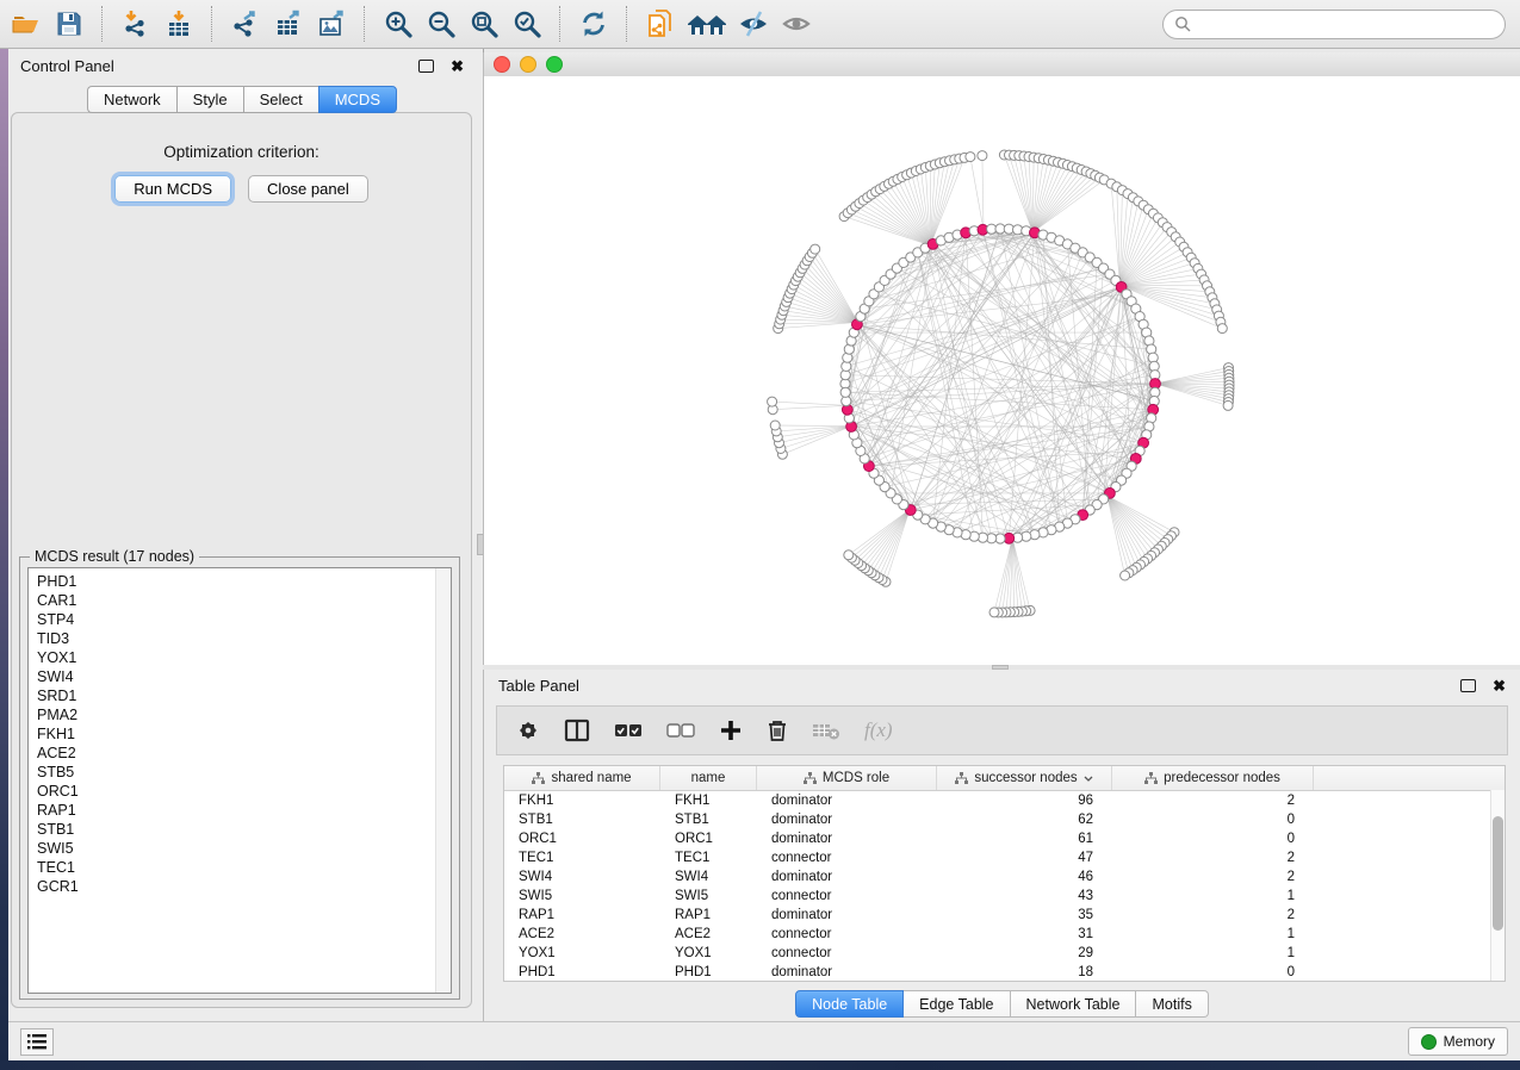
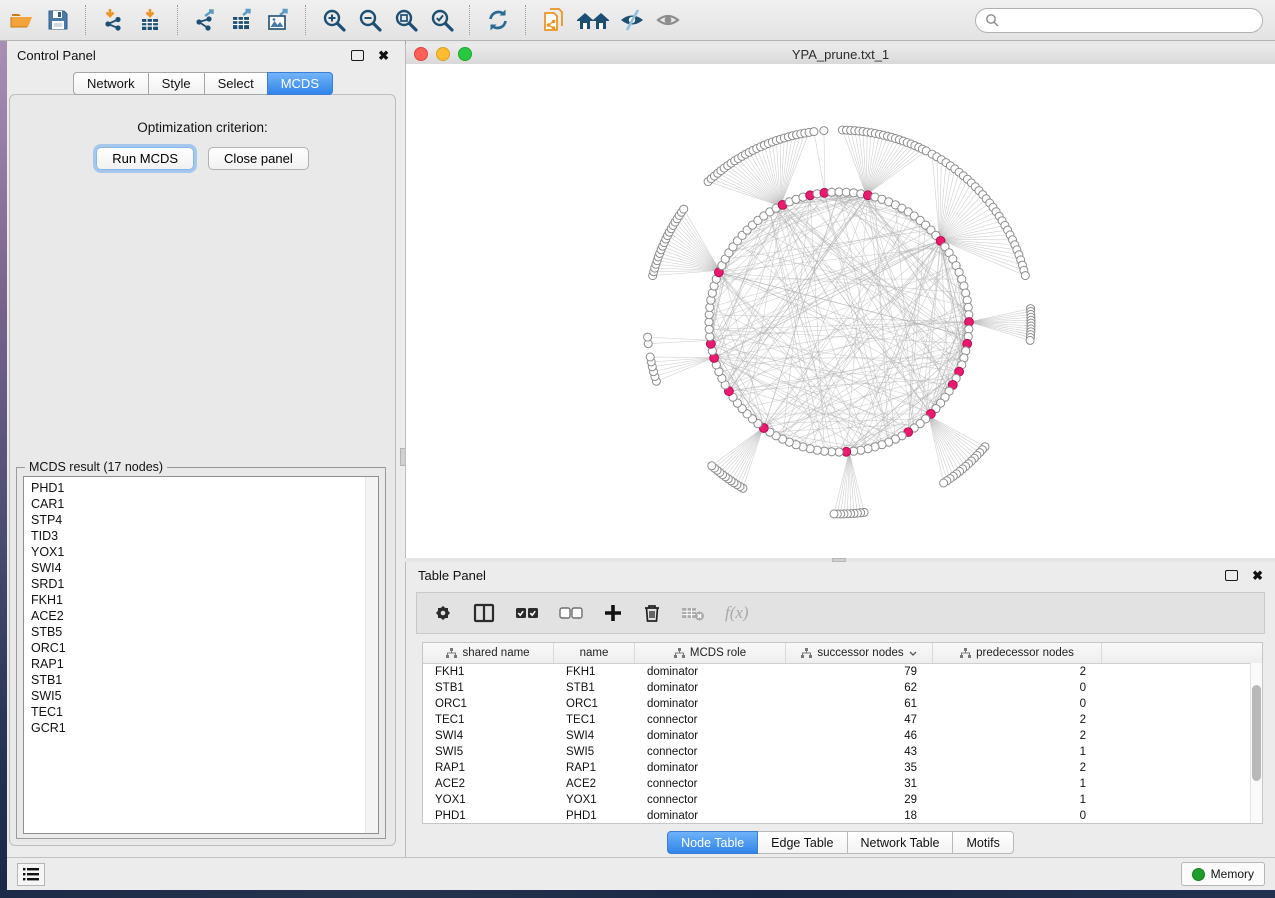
  Control Panel
  ✖
  Network
  Style
  Select
  MCDS
  Optimization criterion:
  Run MCDS
  Close panel
  MCDS result (17 nodes)
  PHD1
  CAR1
  STP4
  TID3
  YOX1
  SWI4
  SRD1
- PMA2
  FKH1
  ACE2
  STB5
  ORC1
  RAP1
  STB1
  SWI5
  TEC1
  GCR1
+ YPA_prune.txt_1
  Table Panel
  ✖
  f(x)
  shared name
  name
  MCDS role
  successor nodes
  predecessor nodes
  FKH1
  FKH1
  dominator
- 96
+ 79
  2
  STB1
  STB1
  dominator
  62
  0
  ORC1
  ORC1
  dominator
  61
  0
  TEC1
  TEC1
  connector
  47
  2
  SWI4
  SWI4
  dominator
  46
  2
  SWI5
  SWI5
  connector
  43
  1
  RAP1
  RAP1
  dominator
  35
  2
  ACE2
  ACE2
  connector
  31
  1
  YOX1
  YOX1
  connector
  29
  1
  PHD1
  PHD1
  dominator
  18
  0
  Node Table
  Edge Table
  Network Table
  Motifs
  Memory
